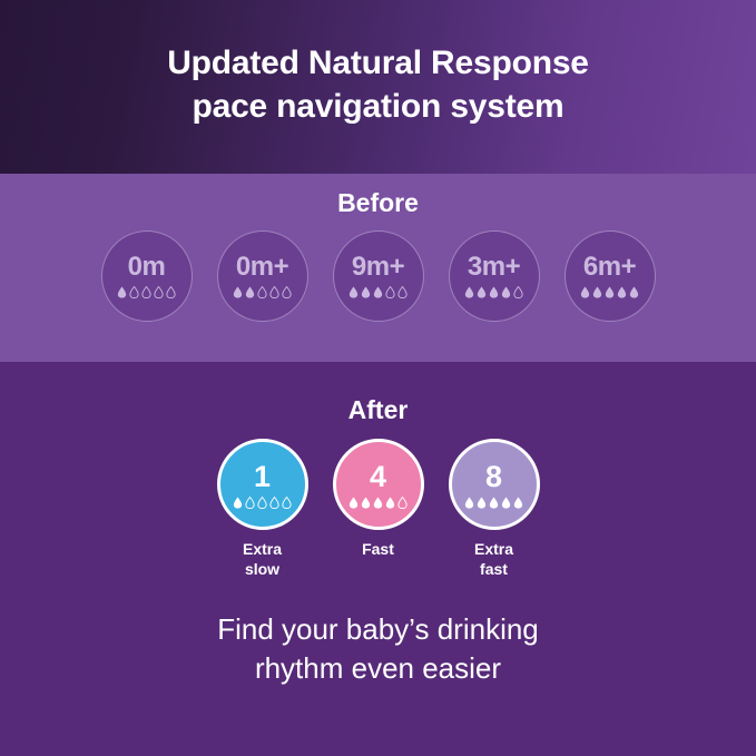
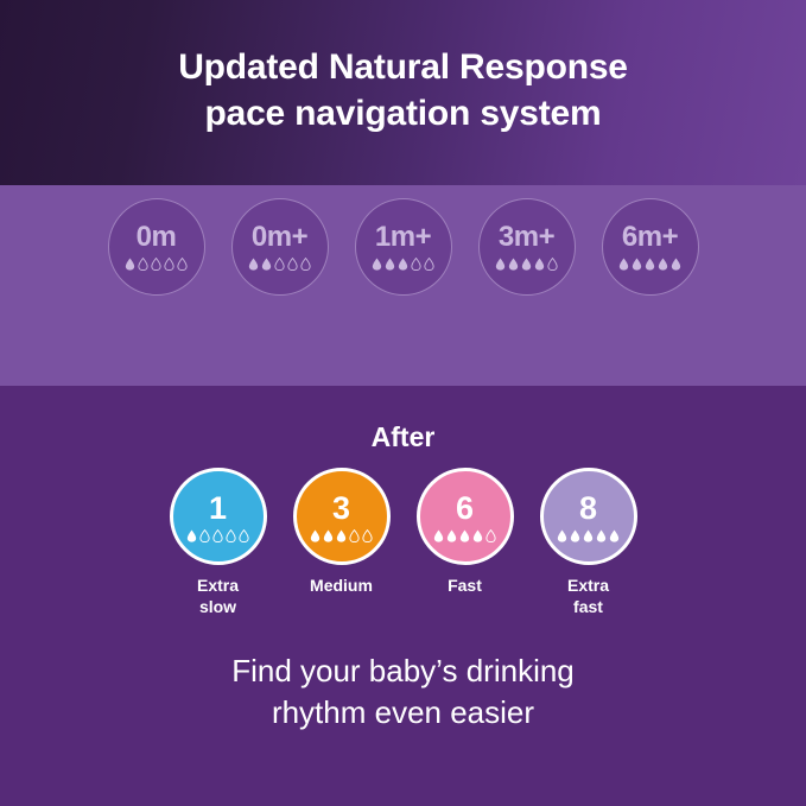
  Updated Natural Response
  pace navigation system
- Before
  0m
  0m+
- 9m+
+ 1m+
  3m+
  6m+
  After
  1
  Extra
  slow
+ 3
+ Medium
- 4
+ 6
  Fast
  8
  Extra
  fast
  Find your baby’s drinking
  rhythm even easier
